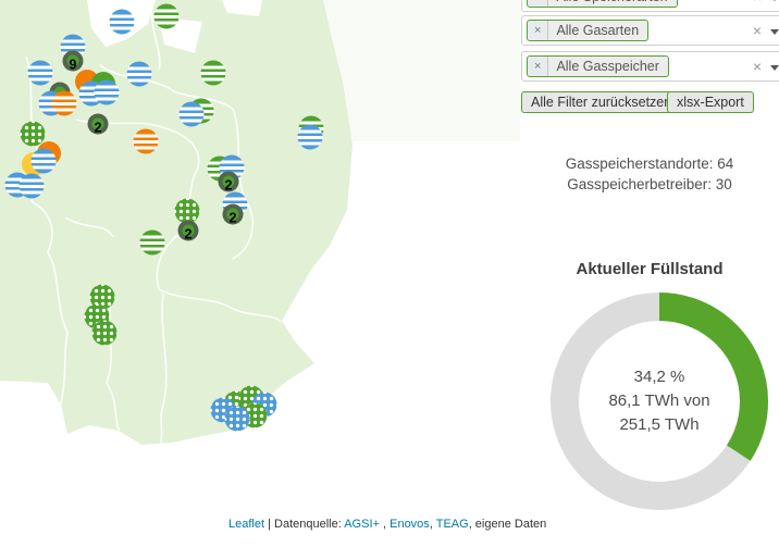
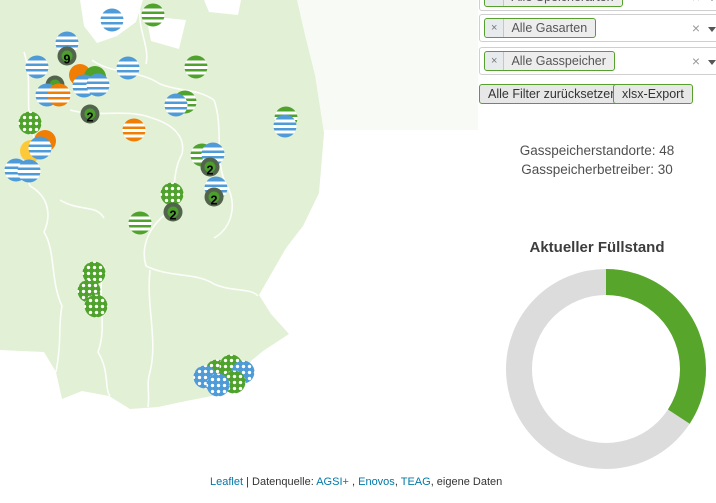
  9
  2
  2
  2
  2
  Leaflet | Datenquelle: AGSI+ , Enovos, TEAG, eigene Daten
  ×
  Alle Gasarten
  ×
  ×
  Alle Gasspeicher
  ×
  Alle Filter zurücksetze
  xlsx-Export
- Gasspeicherstandorte: 64
+ Gasspeicherstandorte: 48
  Gasspeicherbetreiber: 30
  Aktueller Füllstand
- 34,2 %
- 86,1 TWh von
- 251,5 TWh
